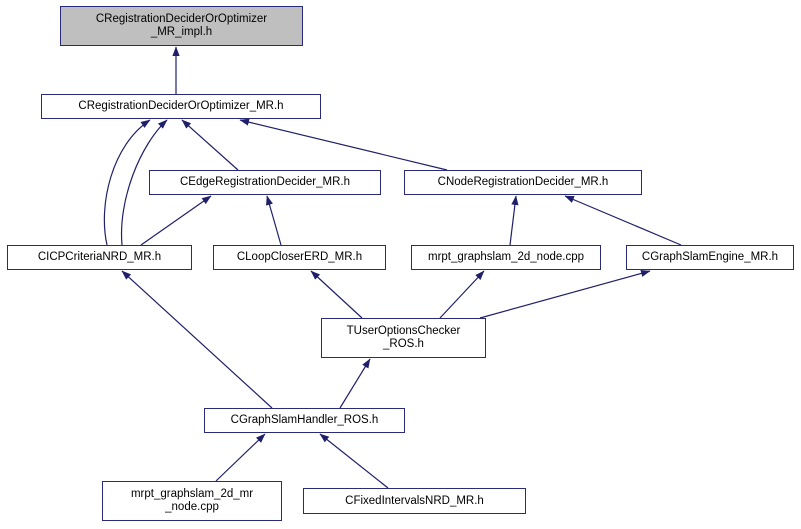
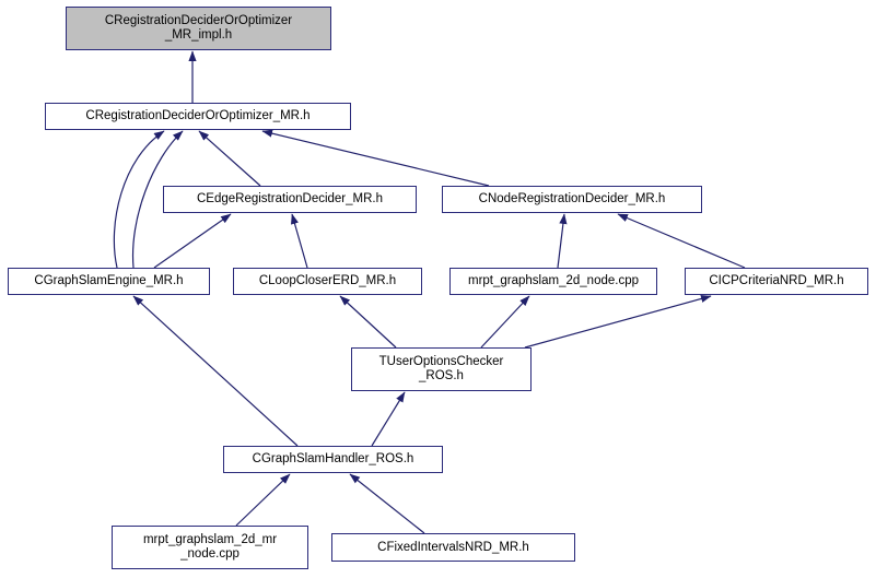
  CRegistrationDeciderOrOptimizer
  _MR_impl.h
  CRegistrationDeciderOrOptimizer_MR.h
  CEdgeRegistrationDecider_MR.h
  CNodeRegistrationDecider_MR.h
- CICPCriteriaNRD_MR.h
+ CGraphSlamEngine_MR.h
  CLoopCloserERD_MR.h
  mrpt_graphslam_2d_node.cpp
- CGraphSlamEngine_MR.h
+ CICPCriteriaNRD_MR.h
  TUserOptionsChecker
  _ROS.h
  CGraphSlamHandler_ROS.h
  mrpt_graphslam_2d_mr
  _node.cpp
  CFixedIntervalsNRD_MR.h
